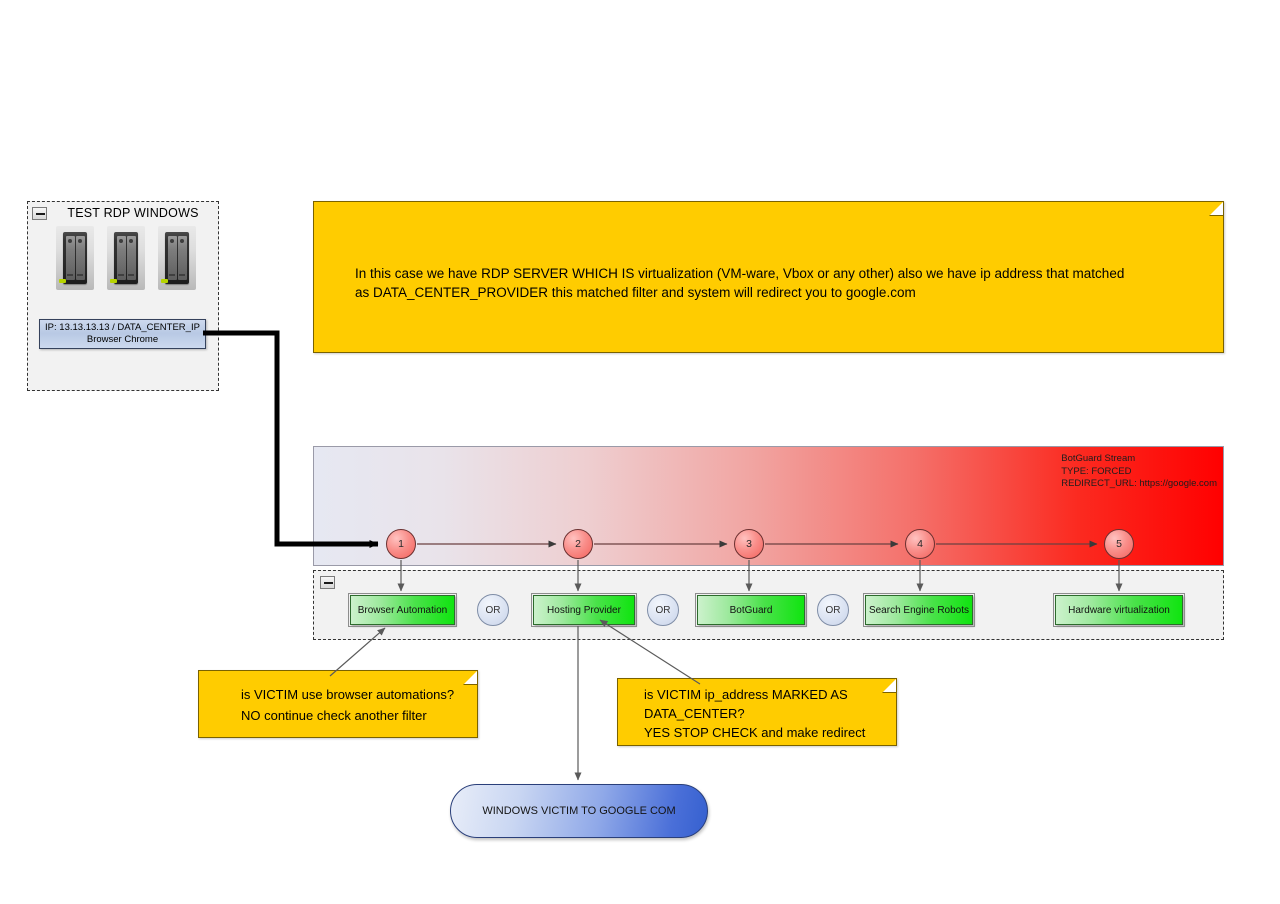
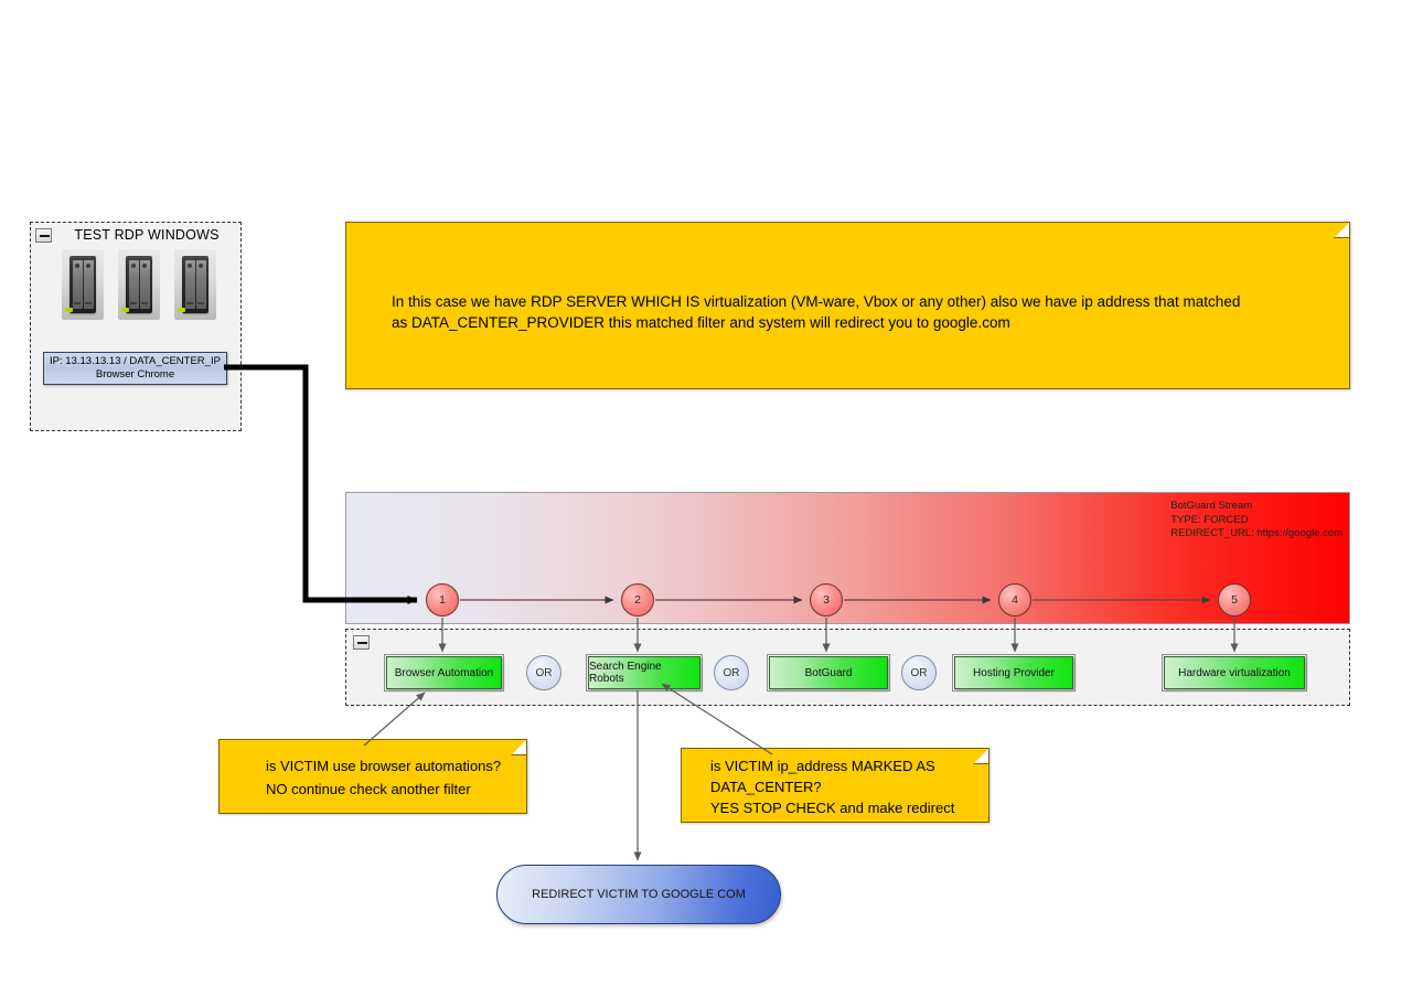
  TEST RDP WINDOWS
  IP: 13.13.13.13 / DATA_CENTER_IP
  Browser Chrome
  In this case we have RDP SERVER WHICH IS virtualization (VM-ware, Vbox or any other) also we have ip address that matched
  as DATA_CENTER_PROVIDER this matched filter and system will redirect you to google.com
  BotGuard Stream
  TYPE: FORCED
  REDIRECT_URL: https://google.com
  1
  2
  3
  4
  5
  Browser Automation
  OR
- Hosting Provider
+ Search Engine Robots
  OR
  BotGuard
  OR
- Search Engine Robots
+ Hosting Provider
  Hardware virtualization
  is VICTIM use browser automations?
  NO continue check another filter
  is VICTIM ip_address MARKED AS
  DATA_CENTER?
  YES STOP CHECK and make redirect
- WINDOWS VICTIM TO GOOGLE COM
+ REDIRECT VICTIM TO GOOGLE COM
